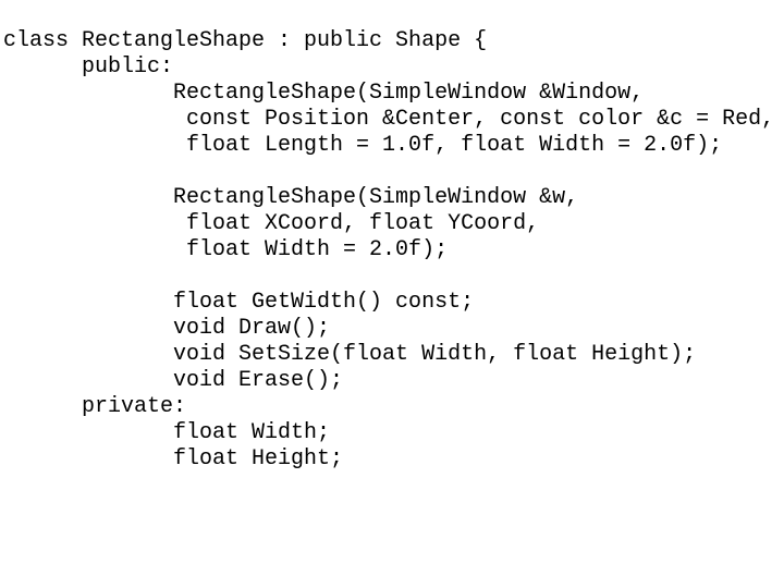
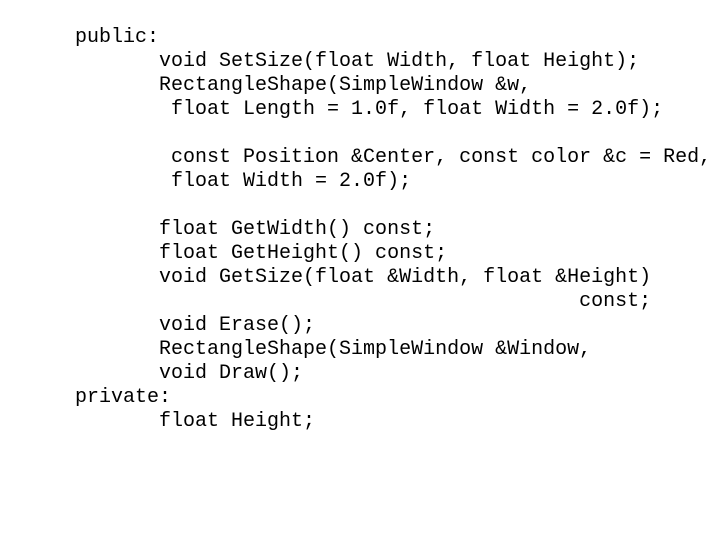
- class RectangleShape : public Shape {
  public:
- RectangleShape(SimpleWindow &Window,
+ void SetSize(float Width, float Height);
- const Position &Center, const color &c = Red,
+ RectangleShape(SimpleWindow &w,
  float Length = 1.0f, float Width = 2.0f);
- RectangleShape(SimpleWindow &w,
+ const Position &Center, const color &c = Red,
- float XCoord, float YCoord,
  float Width = 2.0f);
  float GetWidth() const;
+ float GetHeight() const;
+ void GetSize(float &Width, float &Height)
+ const;
- void Draw();
+ void Erase();
- void SetSize(float Width, float Height);
+ RectangleShape(SimpleWindow &Window,
- void Erase();
+ void Draw();
  private:
- float Width;
  float Height;
